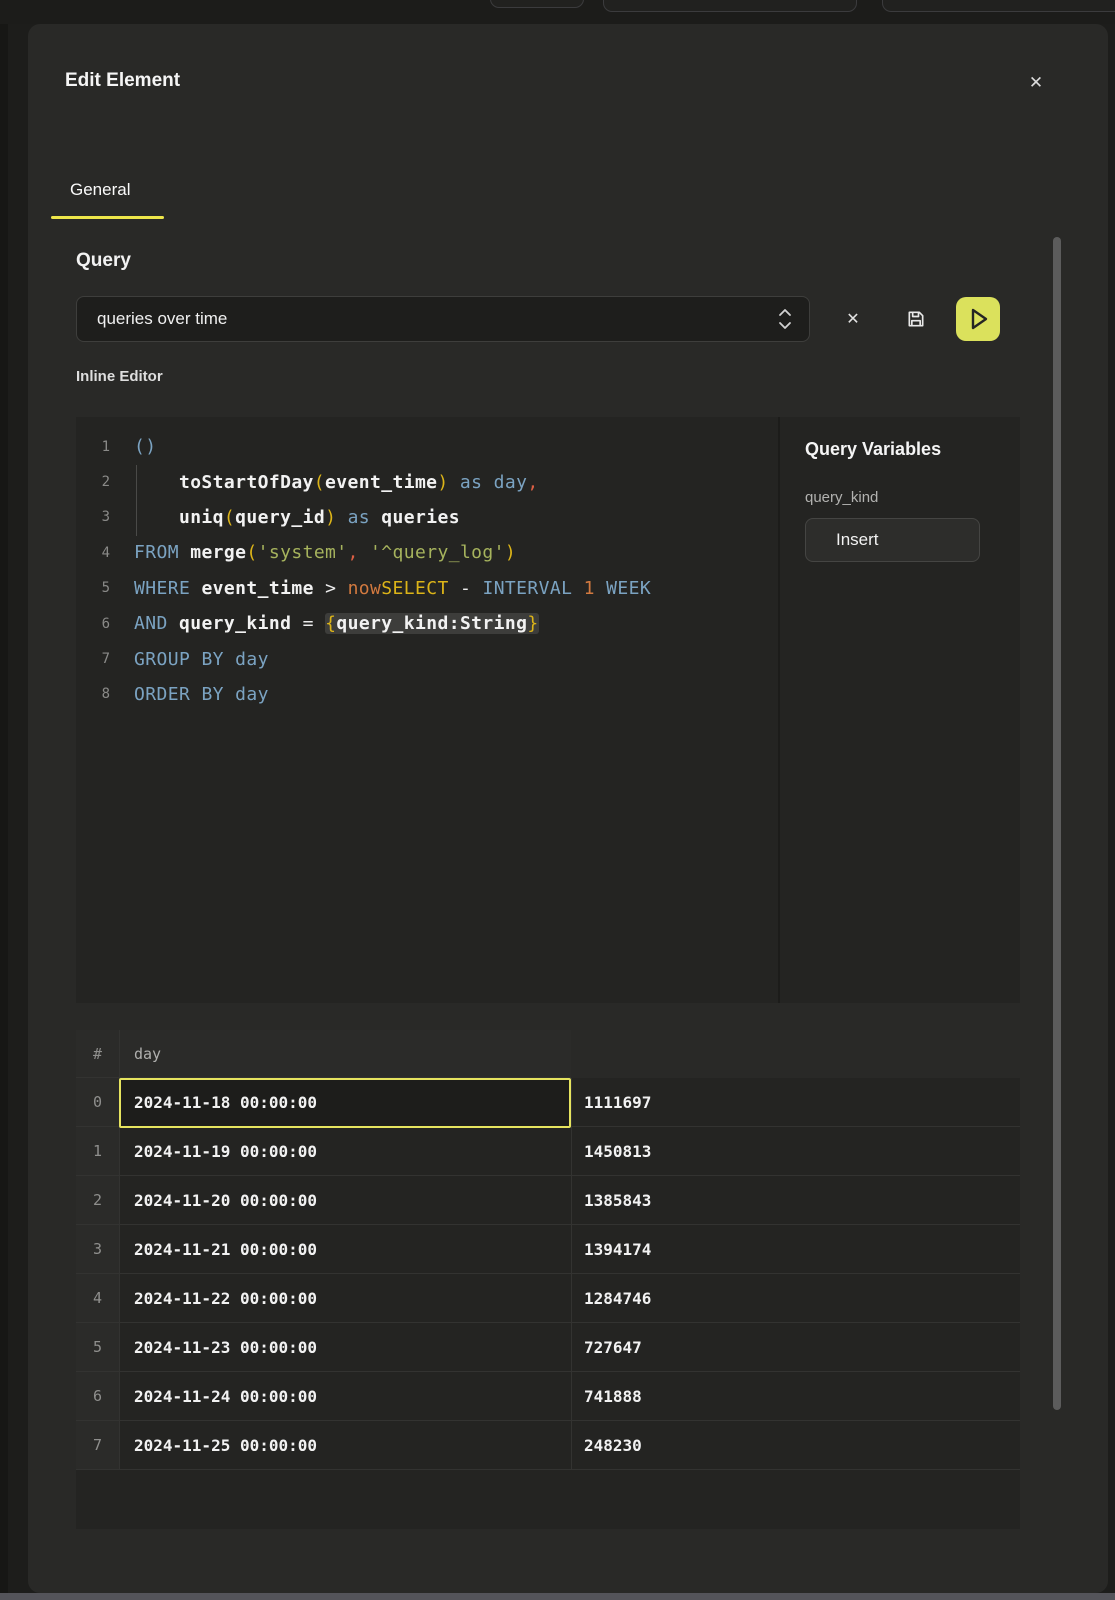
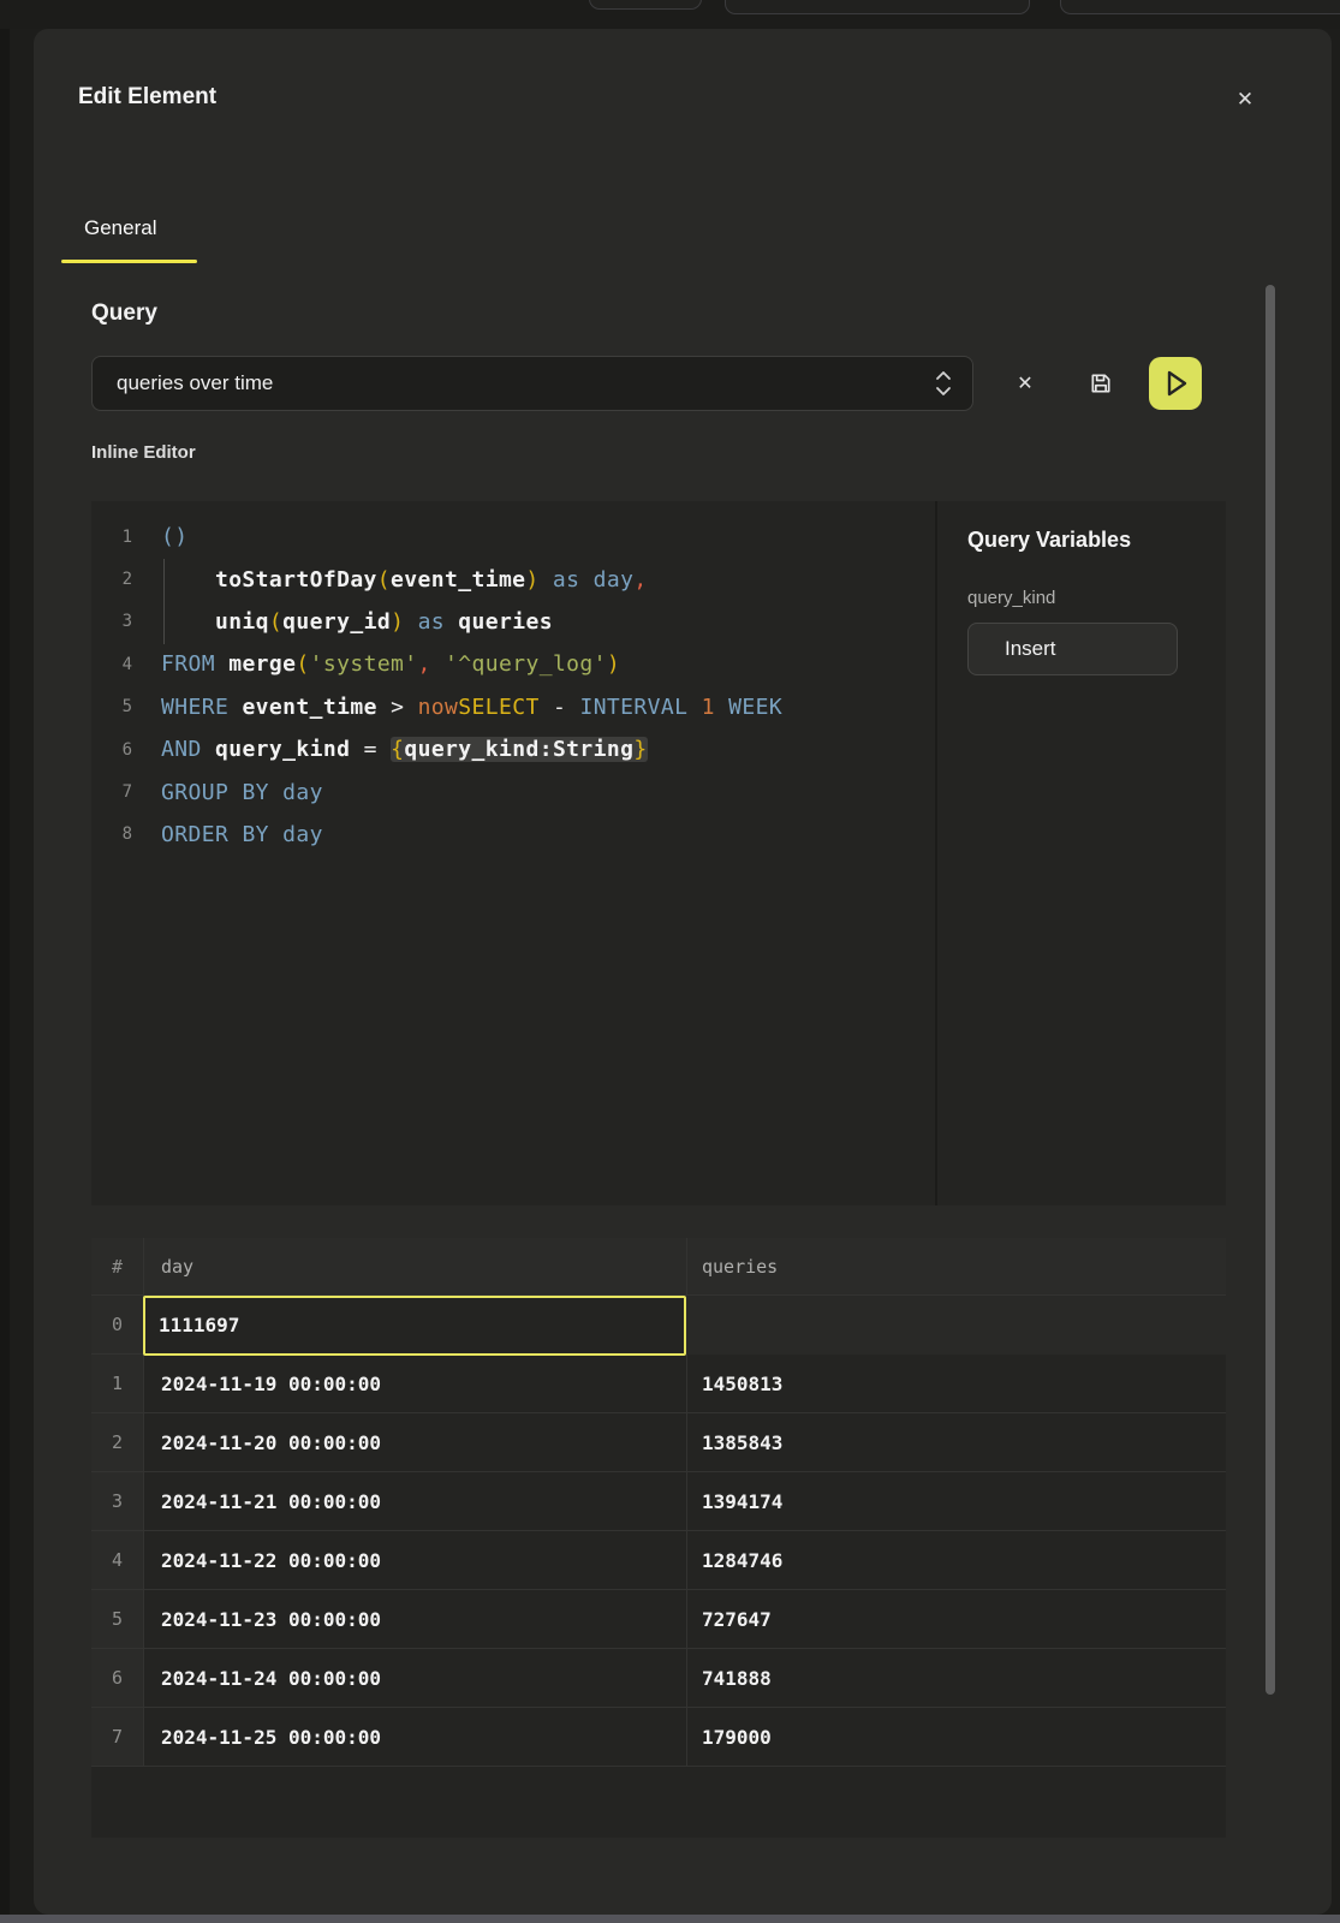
  Edit Element
  ✕
  General
  Query
  queries over time
  ✕
  Inline Editor
  1
  ()
  2
  toStartOfDay(event_time) as day,
  3
  uniq(query_id) as queries
  4
  FROM merge('system', '^query_log')
  5
  WHERE event_time > nowSELECT - INTERVAL 1 WEEK
  6
  AND query_kind = {query_kind:String}
  7
  GROUP BY day
  8
  ORDER BY day
  Query Variables
  query_kind
  Insert
  #
  day
+ queries
  0
- 2024-11-18 00:00:00
  1111697
  1
  2024-11-19 00:00:00
  1450813
  2
  2024-11-20 00:00:00
  1385843
  3
  2024-11-21 00:00:00
  1394174
  4
  2024-11-22 00:00:00
  1284746
  5
  2024-11-23 00:00:00
  727647
  6
  2024-11-24 00:00:00
  741888
  7
  2024-11-25 00:00:00
- 248230
+ 179000
